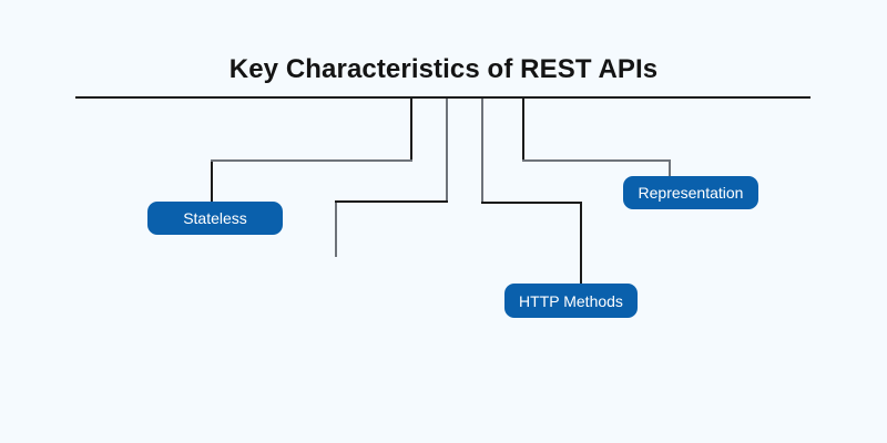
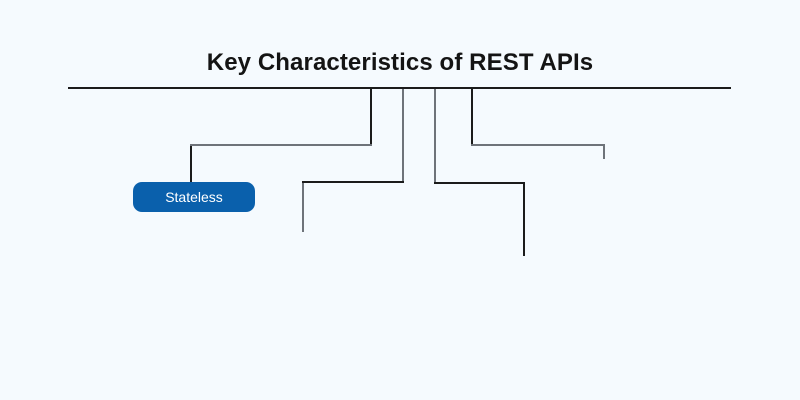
  Key Characteristics of REST APIs
  Stateless
- HTTP Methods
- Representation
